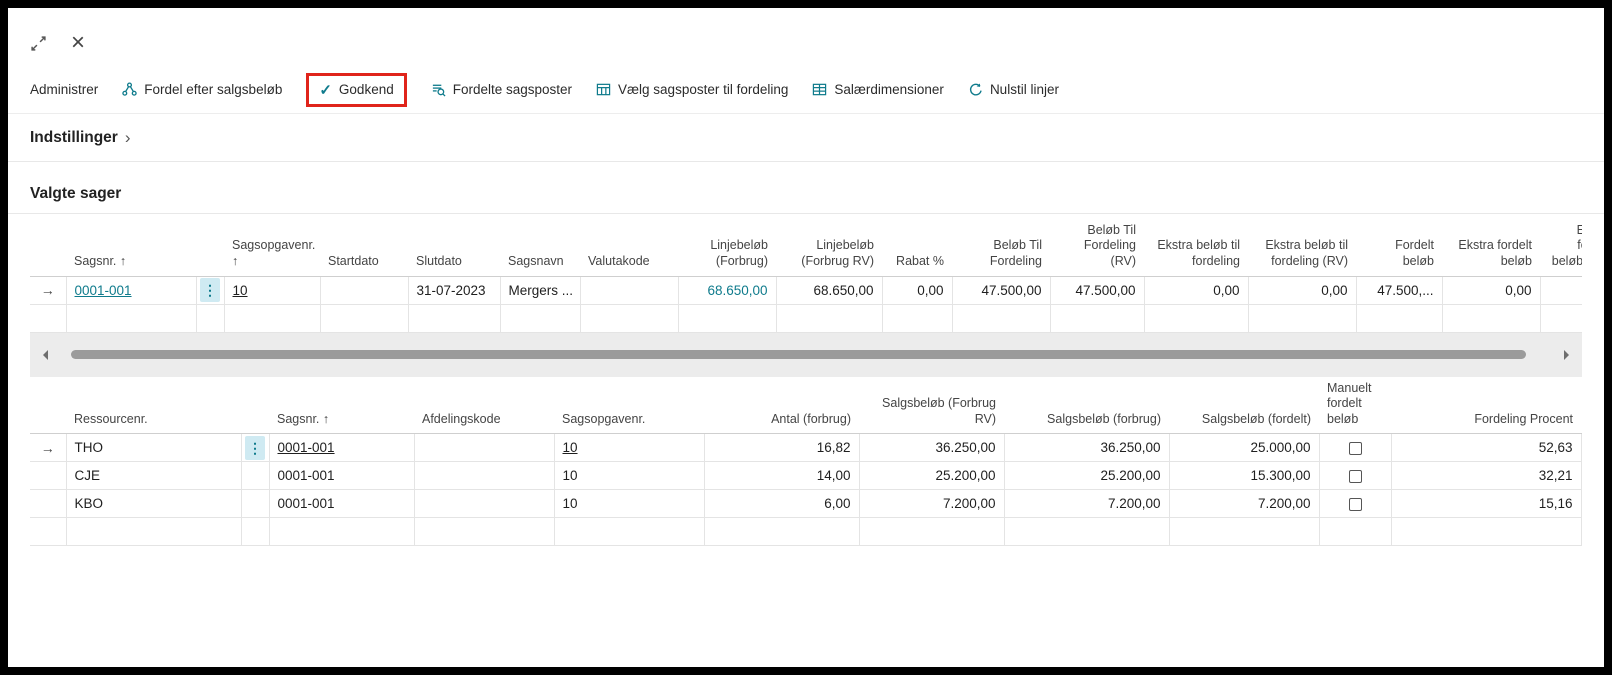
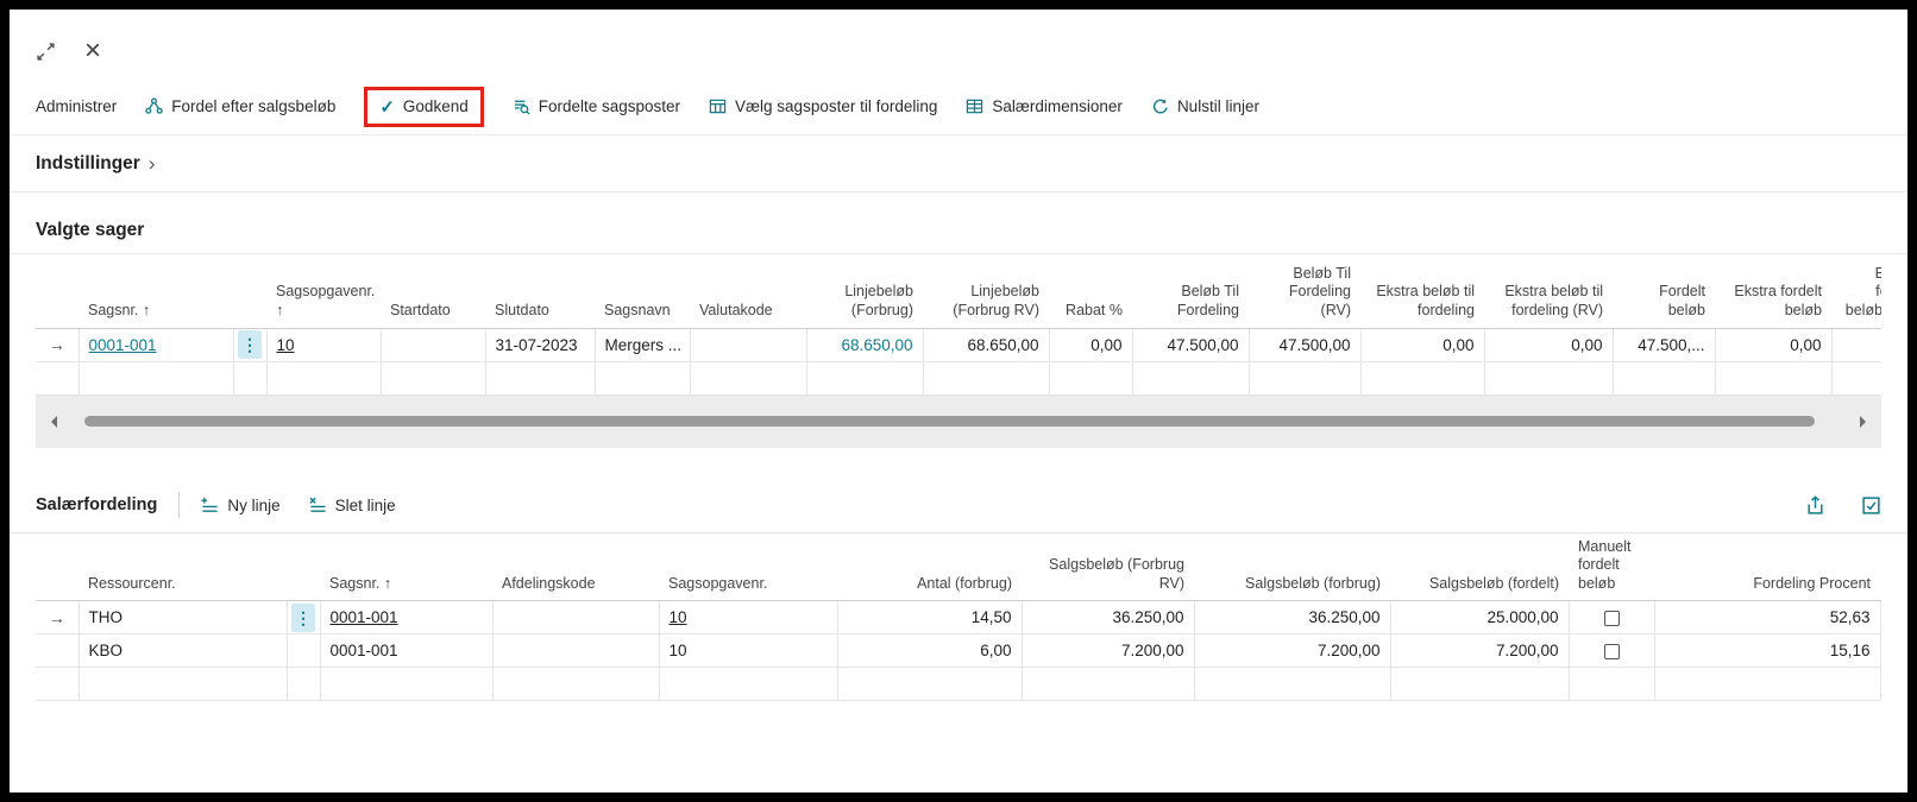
  ×
  Administrer
  Fordel efter salgsbeløb
  ✓
  Godkend
  Fordelte sagsposter
  Vælg sagsposter til fordeling
  Salærdimensioner
  Nulstil linjer
  Indstillinger
  ›
  Valgte sager
  	Sagsnr. ↑		Sagsopgavenr. ↑	Startdato	Slutdato	Sagsnavn	Valutakode	Linjebeløb (Forbrug)	Linjebeløb (Forbrug RV)	Rabat %	Beløb Til Fordeling	Beløb Til Fordeling (RV)	Ekstra beløb til fordeling	Ekstra beløb til fordeling (RV)	Fordelt beløb	Ekstra fordelt beløb	E f beløb
  →	0001-001	⋮	10		31-07-2023	Mergers ...		68.650,00	68.650,00	0,00	47.500,00	47.500,00	0,00	0,00	47.500,...	0,00
+ Salærfordeling
+ Ny linje
+ Slet linje
  	Ressourcenr.		Sagsnr. ↑	Afdelingskode	Sagsopgavenr.	Antal (forbrug)	Salgsbeløb (Forbrug RV)	Salgsbeløb (forbrug)	Salgsbeløb (fordelt)	Manuelt fordelt beløb	Fordeling Procent
- →	THO	⋮	0001-001		10	16,82	36.250,00	36.250,00	25.000,00		52,63
+ →	THO	⋮	0001-001		10	14,50	36.250,00	36.250,00	25.000,00		52,63
- 	CJE		0001-001		10	14,00	25.200,00	25.200,00	15.300,00		32,21
  	KBO		0001-001		10	6,00	7.200,00	7.200,00	7.200,00		15,16
